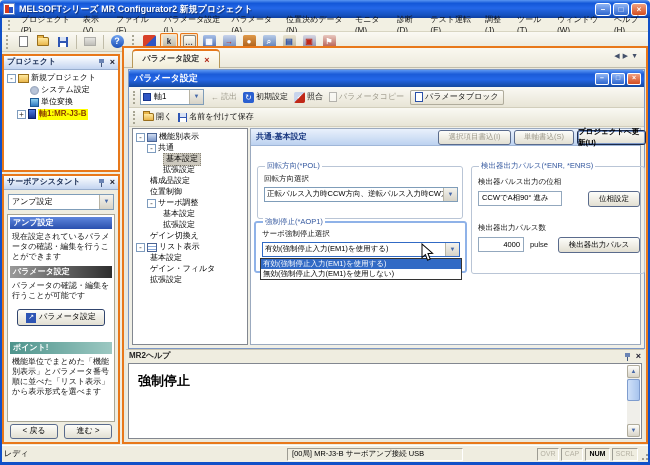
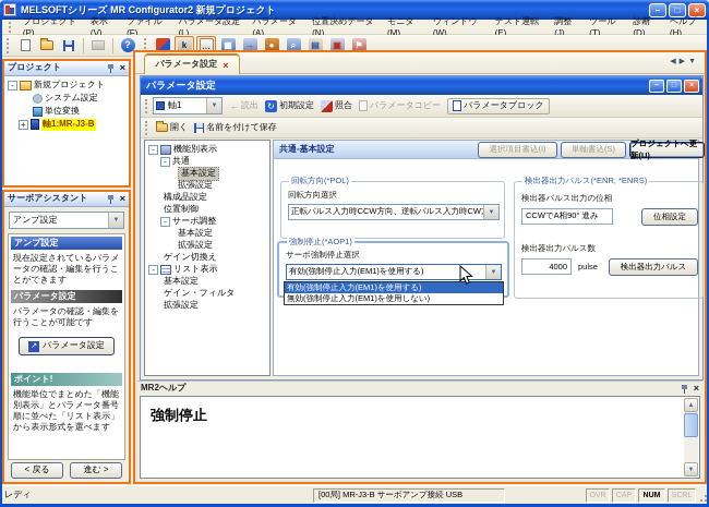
  MELSOFTシリーズ MR Configurator2 新規プロジェクト
  –
  □
  ×
  プロジェクト(P)
  表示(V)
  ファイル(F)
  パラメータ設定(L)
  パラメータ(A)
  位置決めデータ(N)
  モニタ(M)
- 診断(D)
+ ウィンドウ(W)
  テスト運転(E)
  調整(J)
  ツール(T)
- ウィンドウ(W)
+ 診断(D)
  ヘルプ(H)
  ?
  k
  …
  ▦
  →
  ●
  ⌕
  ▤
  ▣
  ⚑
  プロジェクト
  ×
  -
  新規プロジェクト
  システム設定
  単位変換
  +
  軸1:MR-J3-B
  サーボアシスタント
  ×
  アンプ設定
  アンプ設定
  現在設定されているパラメータの確認・編集を行うことができます
  パラメータ設定
  パラメータの確認・編集を行うことが可能です
  パラメータ設定
  ポイント!
  機能単位でまとめた「機能別表示」とパラメータ番号順に並べた「リスト表示」から表示形式を選べます
  < 戻る
  進む >
  パラメータ設定
  ×
  パラメータ設定
  軸1
  ←
  読出
  ↻
  初期設定
  照合
  パラメータコピー
  パラメータブロック
  開く
  名前を付けて保存
  -
  機能別表示
  -
  共通
  基本設定
  拡張設定
  構成品設定
  位置制御
  -
  サーボ調整
  基本設定
  拡張設定
  ゲイン切換え
  -
  リスト表示
  基本設定
  ゲイン・フィルタ
  拡張設定
  共通-基本設定
  選択項目書込(I)
  単軸書込(S)
  プロジェクトへ更新(U)
  回転方向(*POL)
  回転方向選択
  正転パルス入力時CCW方向、逆転パルス入力時CW
  強制停止(*AOP1)
  サーボ強制停止選択
  有効(強制停止入力(EM1)を使用する)
  有効(強制停止入力(EM1)を使用する)
  無効(強制停止入力(EM1)を使用しない)
  検出器出力パルス(*ENR, *ENRS)
  検出器パルス出力の位相
  CCWでA相90° 進み
  位相設定
  検出器出力パルス数
  4000
  pulse
  検出器出力パルス
  MR2ヘルプ
  ×
  強制停止
  レディ
  [00局] MR-J3-B サーボアンプ接続 USB
